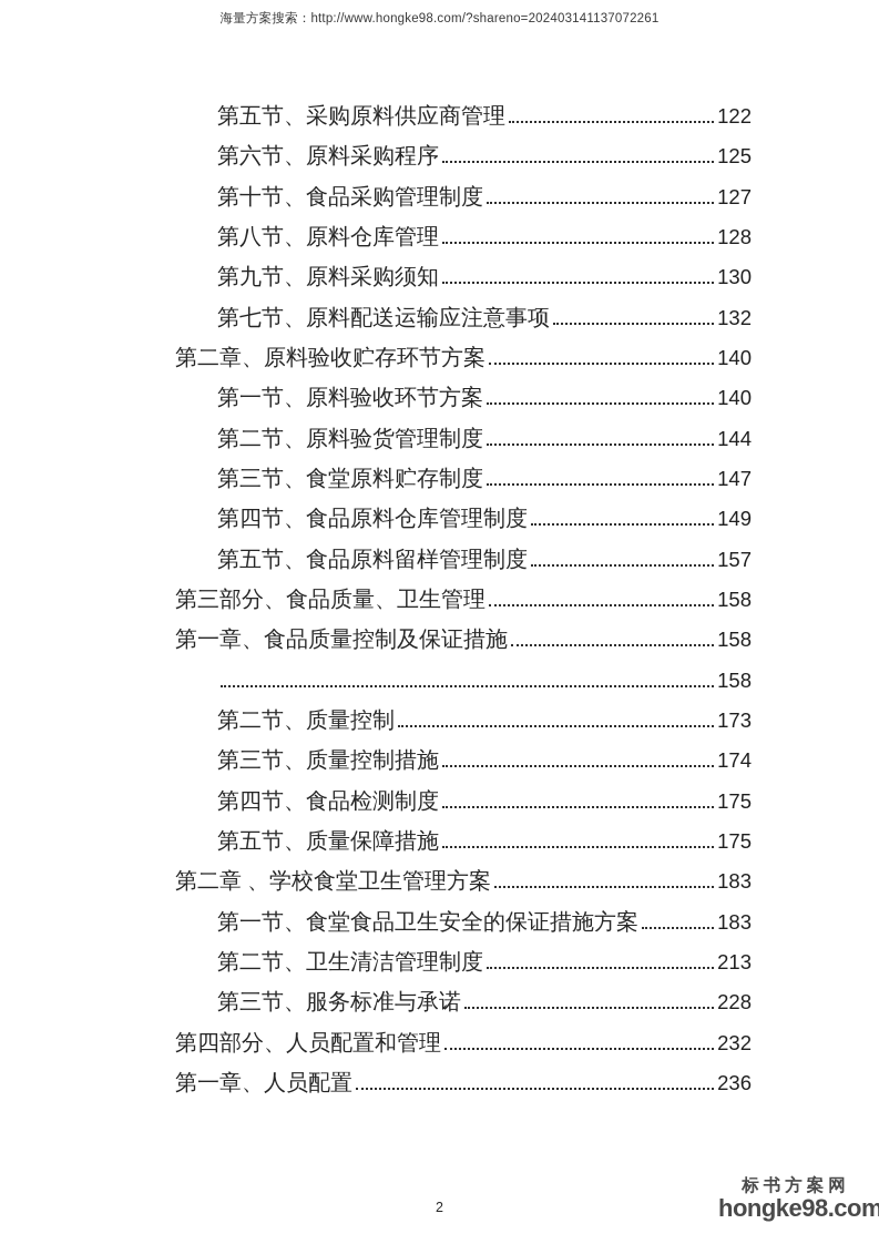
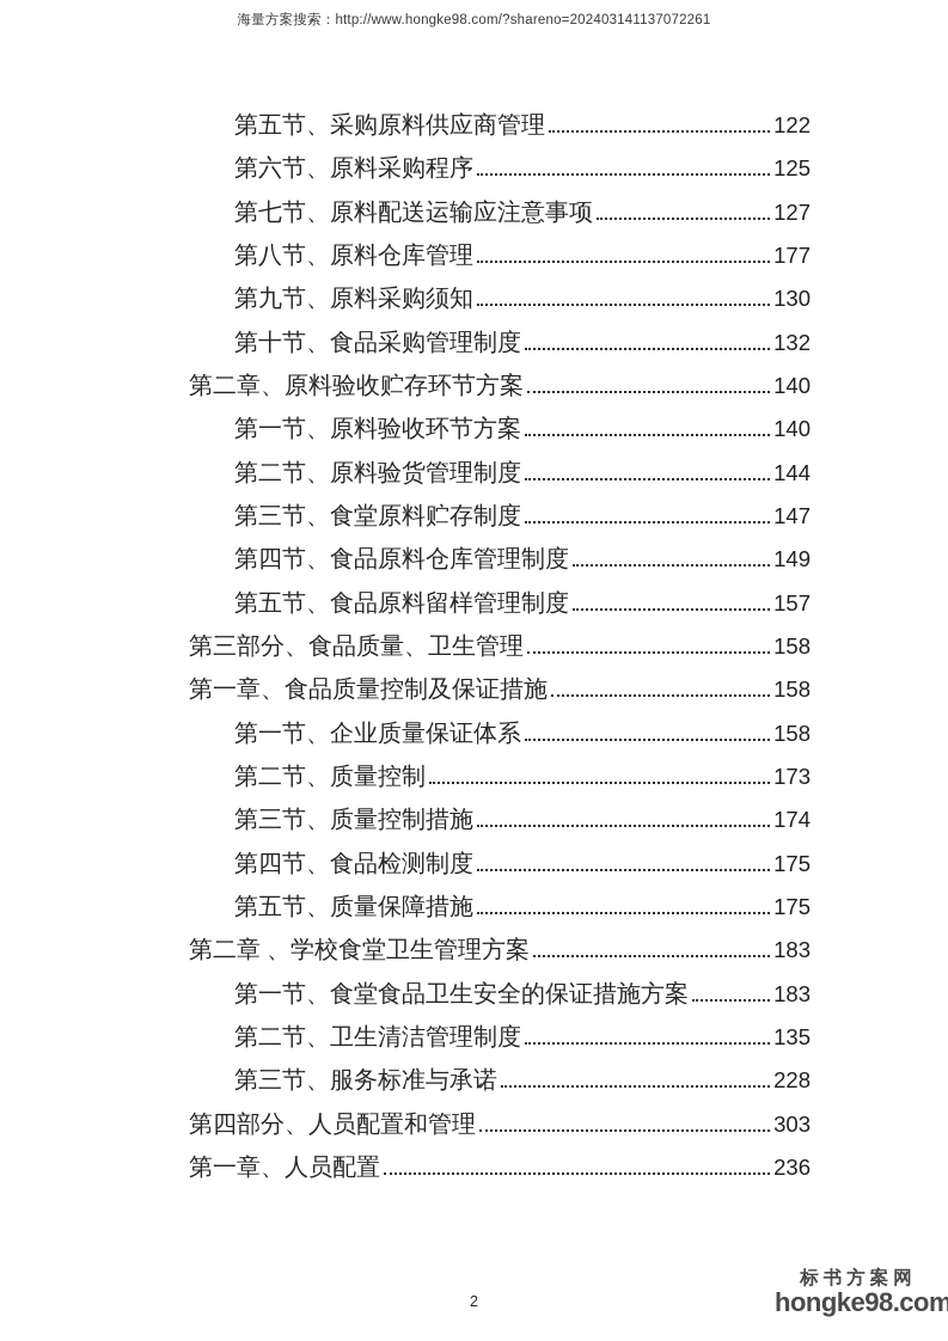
  海量方案搜索：http://www.hongke98.com/?shareno=202403141137072261
  第五节、采购原料供应商管理
  122
  第六节、原料采购程序
  125
- 第十节、食品采购管理制度
+ 第七节、原料配送运输应注意事项
  127
  第八节、原料仓库管理
- 128
+ 177
  第九节、原料采购须知
  130
- 第七节、原料配送运输应注意事项
+ 第十节、食品采购管理制度
  132
  第二章、原料验收贮存环节方案
  140
  第一节、原料验收环节方案
  140
  第二节、原料验货管理制度
  144
  第三节、食堂原料贮存制度
  147
  第四节、食品原料仓库管理制度
  149
  第五节、食品原料留样管理制度
  157
  第三部分、食品质量、卫生管理
  158
  第一章、食品质量控制及保证措施
  158
+ 第一节、企业质量保证体系
  158
  第二节、质量控制
  173
  第三节、质量控制措施
  174
  第四节、食品检测制度
  175
  第五节、质量保障措施
  175
  第二章 、学校食堂卫生管理方案
  183
  第一节、食堂食品卫生安全的保证措施方案
  183
  第二节、卫生清洁管理制度
- 213
+ 135
  第三节、服务标准与承诺
  228
  第四部分、人员配置和管理
- 232
+ 303
  第一章、人员配置
  236
  2
  标书方案网
  hongke98.com
